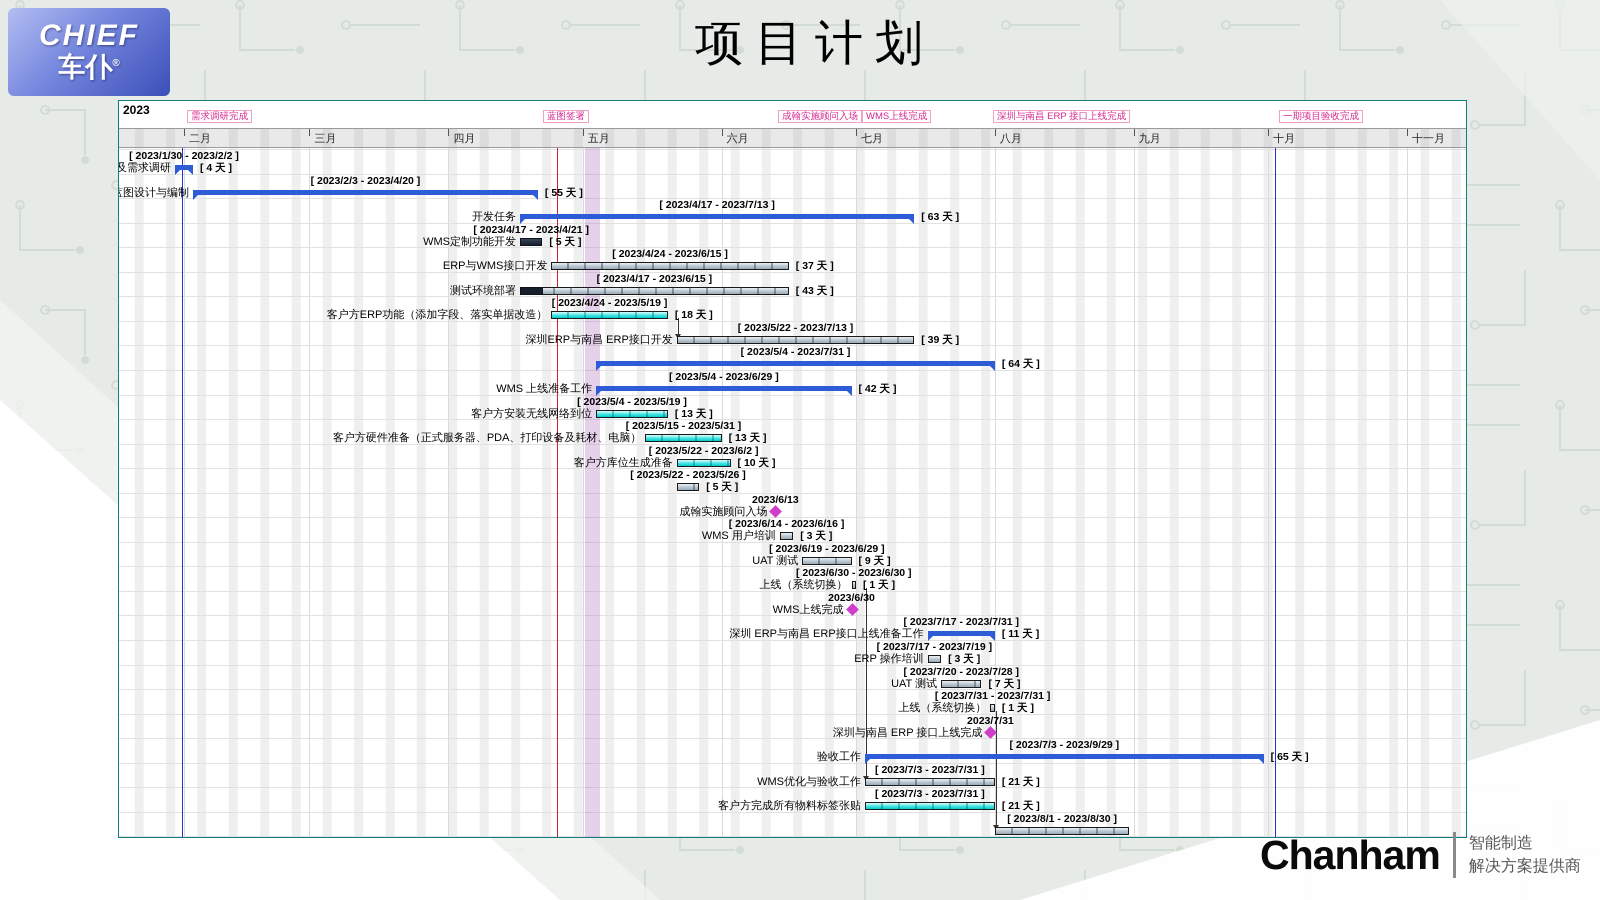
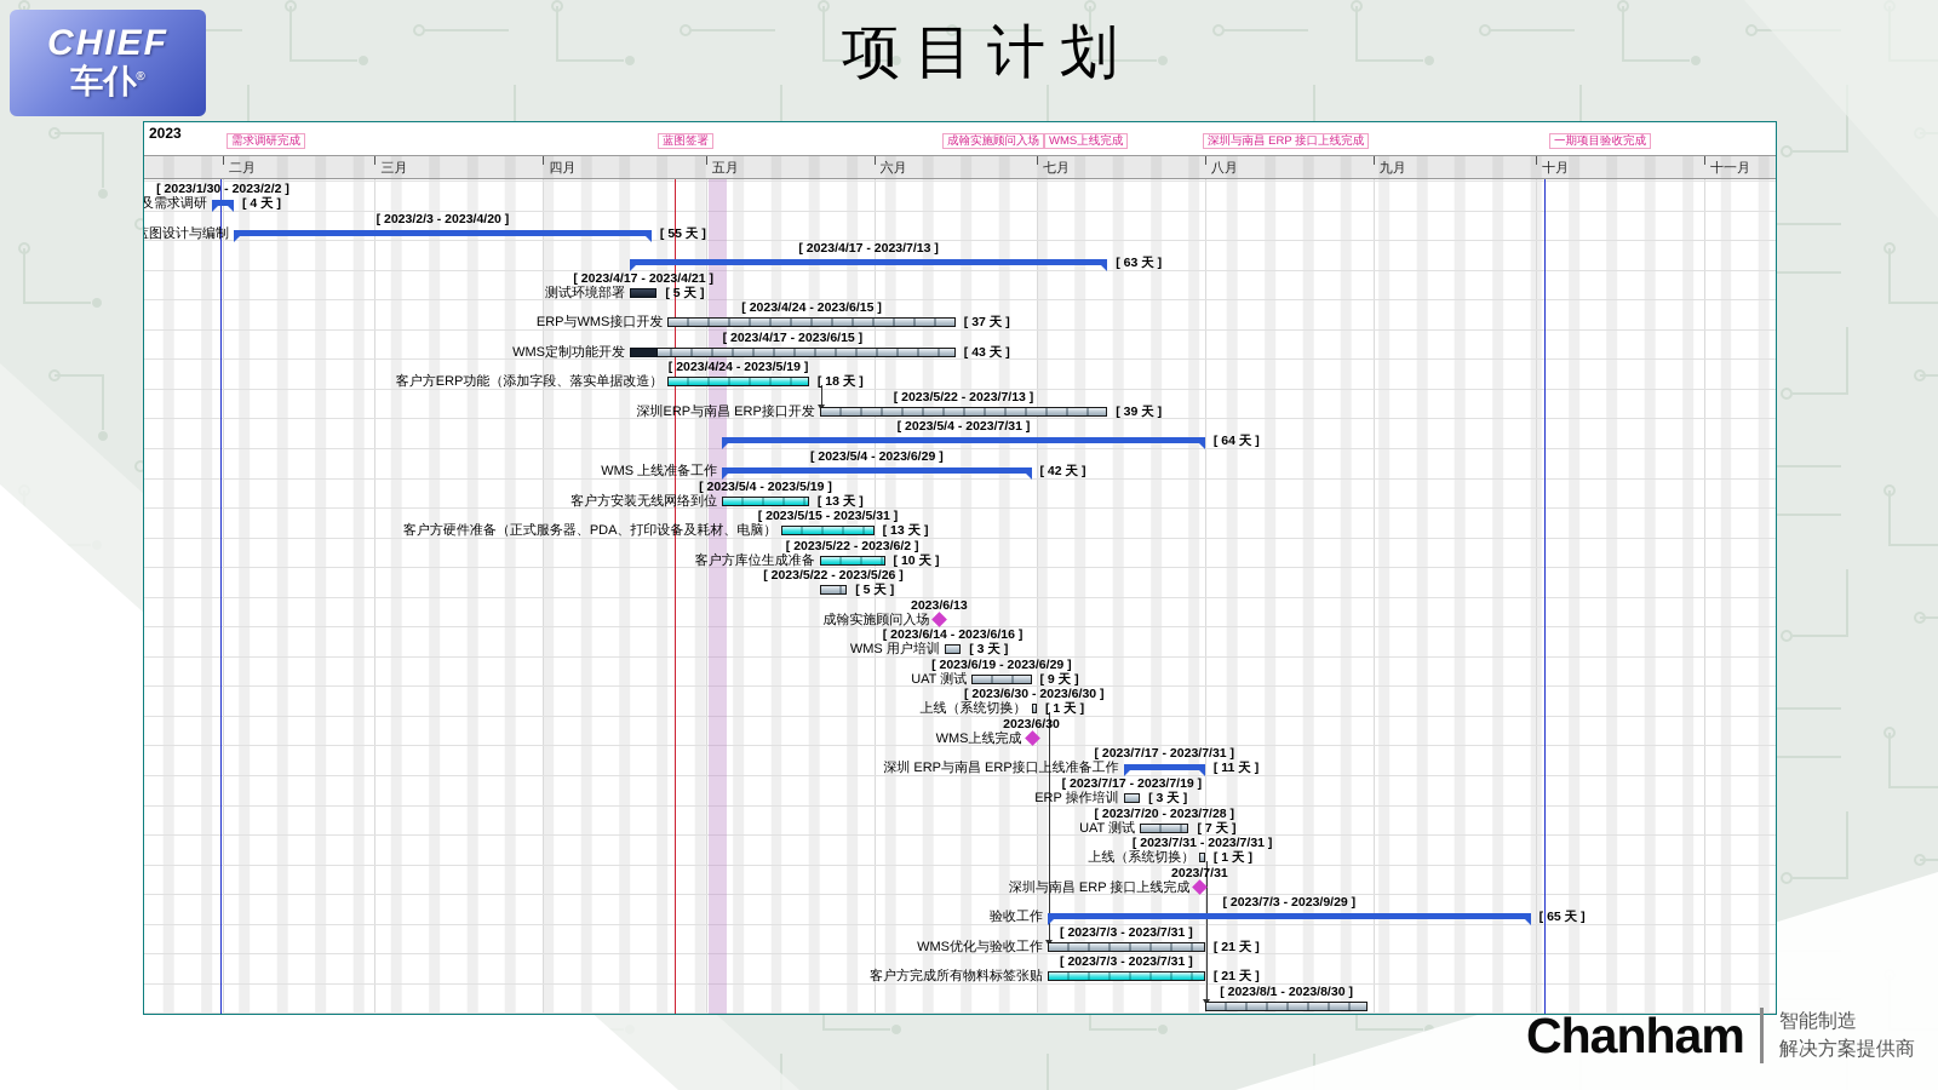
  CHIEF
  车仆®
  项目计划
  2023
  需求调研完成
  蓝图签署
  成翰实施顾问入场
  WMS上线完成
  深圳与南昌 ERP 接口上线完成
  一期项目验收完成
  二月
  三月
  四月
  五月
  六月
  七月
  八月
  九月
  十月
  十一月
  [ 2023/1/30 - 2023/2/2 ]
  [ 4 天 ]
  [ 2023/2/3 - 2023/4/20 ]
  图设计与编制
  [ 55 天 ]
  [ 2023/4/17 - 2023/7/13 ]
- 开发任务
  [ 63 天 ]
  [ 2023/4/17 - 2023/4/21 ]
- WMS定制功能开发
+ 测试环境部署
  [ 5 天 ]
  [ 2023/4/24 - 2023/6/15 ]
  ERP与WMS接口开发
  [ 37 天 ]
  [ 2023/4/17 - 2023/6/15 ]
- 测试环境部署
+ WMS定制功能开发
  [ 43 天 ]
  [ 2023/4/24 - 2023/5/19 ]
  客户方ERP功能（添加字段、落实单据改造）
  [ 18 天 ]
  [ 2023/5/22 - 2023/7/13 ]
  深圳ERP与南昌 ERP接口开发
  [ 39 天 ]
  [ 2023/5/4 - 2023/7/31 ]
  [ 64 天 ]
  [ 2023/5/4 - 2023/6/29 ]
  WMS 上线准备工作
  [ 42 天 ]
  [ 2023/5/4 - 2023/5/19 ]
  客户方安装无线网络到位
  [ 13 天 ]
  [ 2023/5/15 - 2023/5/31 ]
  客户方硬件准备（正式服务器、PDA、打印设备及耗材、电脑）
  [ 13 天 ]
  [ 2023/5/22 - 2023/6/2 ]
  客户方库位生成准备
  [ 10 天 ]
  [ 2023/5/22 - 2023/5/26 ]
  [ 5 天 ]
  2023/6/13
  成翰实施顾问入场
  [ 2023/6/14 - 2023/6/16 ]
  WMS 用户培训
  [ 3 天 ]
  [ 2023/6/19 - 2023/6/29 ]
  UAT 测试
  [ 9 天 ]
  [ 2023/6/30 - 2023/6/30 ]
  上线（系统切换）
  [ 1 天 ]
  2023/6/30
  WMS上线完成
  [ 2023/7/17 - 2023/7/31 ]
  深圳 ERP与南昌 ERP接口上线准备工作
  [ 11 天 ]
  [ 2023/7/17 - 2023/7/19 ]
  ERP 操作培训
  [ 3 天 ]
  [ 2023/7/20 - 2023/7/28 ]
  UAT 测试
  [ 7 天 ]
  [ 2023/7/31 - 2023/7/31 ]
  上线（系统切换）
  [ 1 天 ]
  2023/7/31
  深圳与南昌 ERP 接口上线完成
  [ 2023/7/3 - 2023/9/29 ]
  验收工作
  [ 65 天 ]
  [ 2023/7/3 - 2023/7/31 ]
  WMS优化与验收工作
  [ 21 天 ]
  [ 2023/7/3 - 2023/7/31 ]
  客户方完成所有物料标签张贴
  [ 21 天 ]
  [ 2023/8/1 - 2023/8/30 ]
  Chanham
  智能制造
  解决方案提供商
